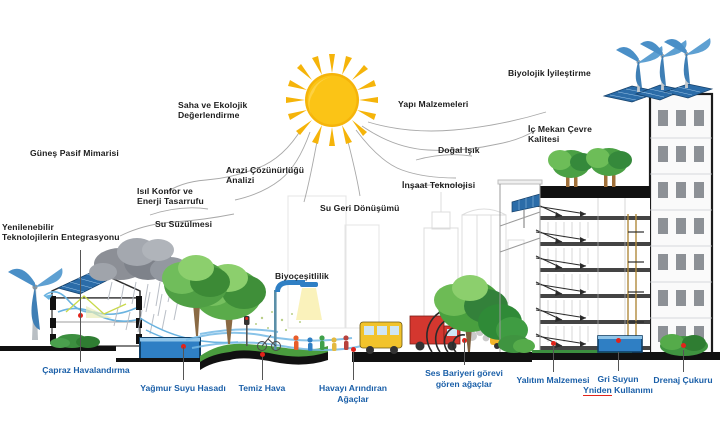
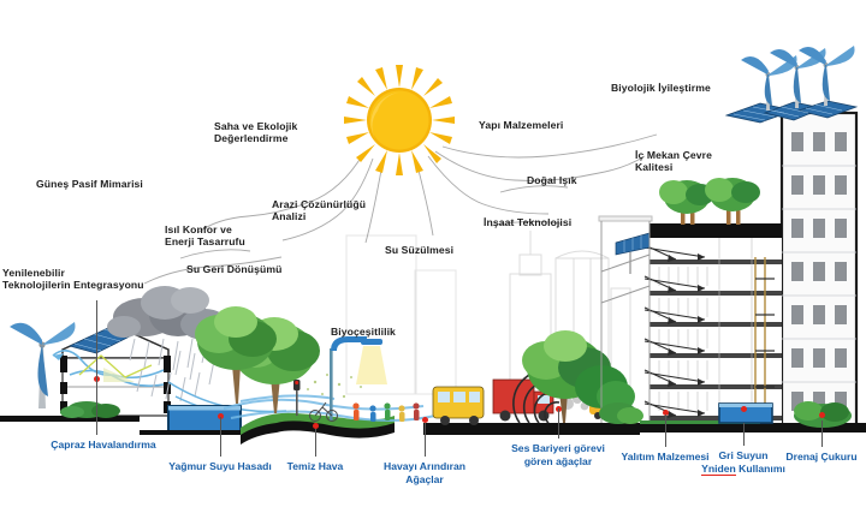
  Güneş Pasif Mimarisi
  Yenilenebilir
  Teknolojilerin Entegrasyonu
  Isıl Konfor ve
  Enerji Tasarrufu
- Su Süzülmesi
+ Su Geri Dönüşümü
  Saha ve Ekolojik
  Değerlendirme
  Arazi Çözünürlüğü
  Analizi
- Su Geri Dönüşümü
+ Su Süzülmesi
  Yapı Malzemeleri
  Doğal Işık
  İnşaat Teknolojisi
  Biyolojik İyileştirme
  İç Mekan Çevre
  Kalitesi
  Biyoçeşitlilik
  Çapraz Havalandırma
  Yağmur Suyu Hasadı
  Temiz Hava
  Havayı Arındıran
  Ağaçlar
  Ses Bariyeri görevi
  gören ağaçlar
  Yalıtım Malzemesi
  Gri Suyun
  Yniden Kullanımı
  Drenaj Çukuru
